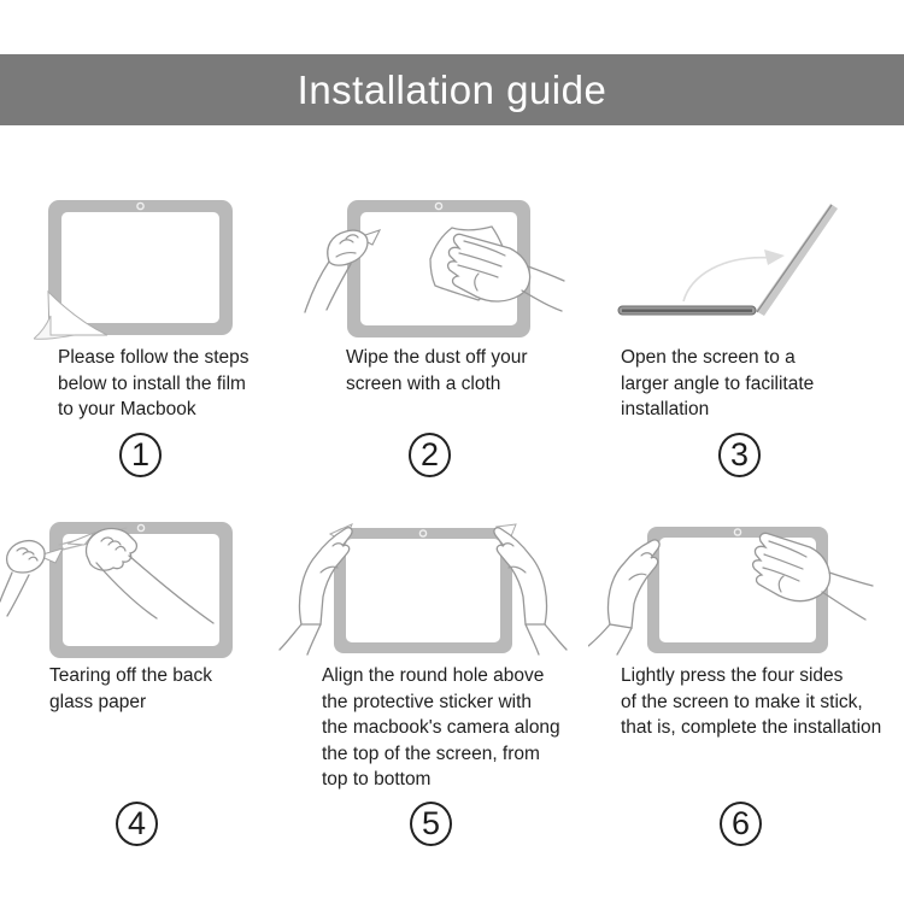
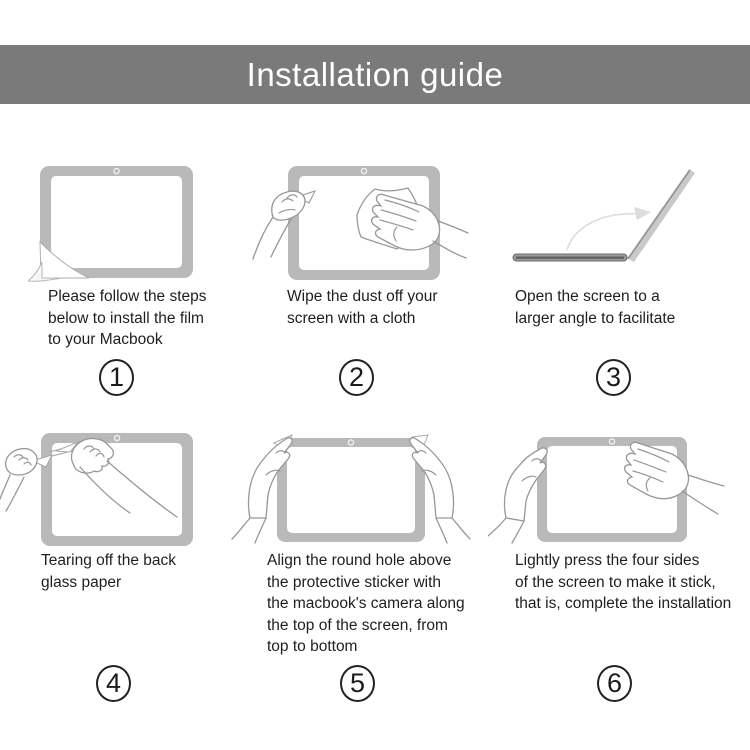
  Installation guide
  Please follow the steps
  below to install the film
  to your Macbook
  1
  Wipe the dust off your
  screen with a cloth
  2
  Open the screen to a
  larger angle to facilitate
- installation
  3
  Tearing off the back
  glass paper
  4
  Align the round hole above
  the protective sticker with
  the macbook's camera along
  the top of the screen, from
  top to bottom
  5
  Lightly press the four sides
  of the screen to make it stick,
  that is, complete the installation
  6
